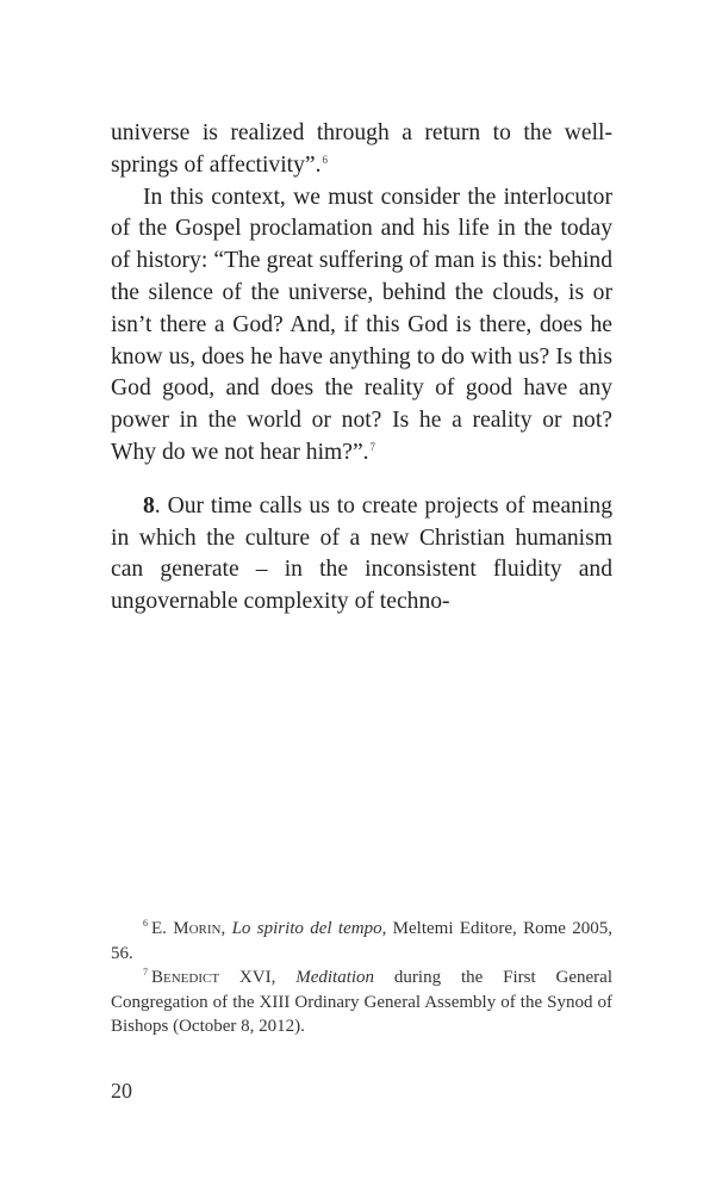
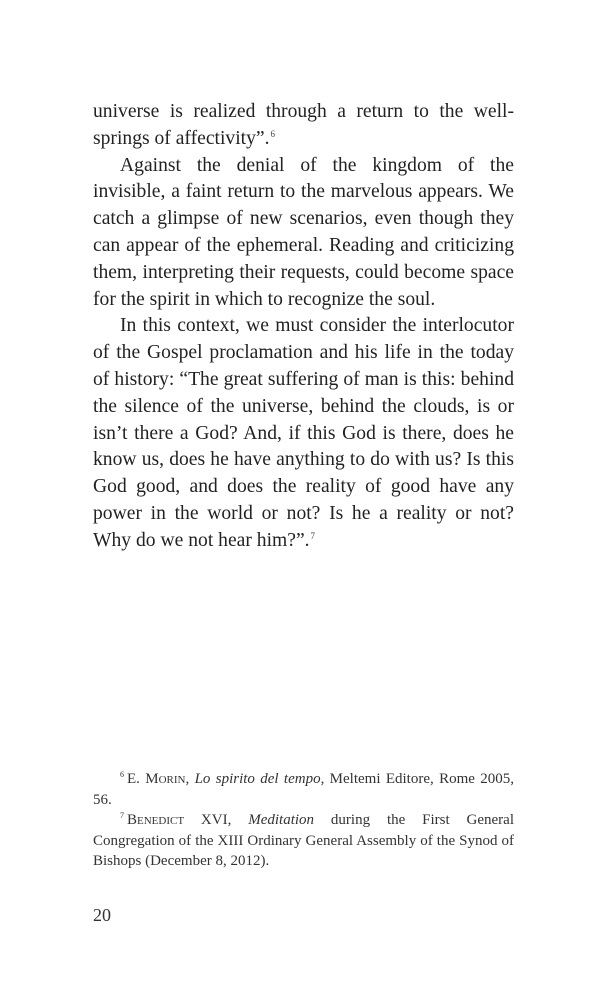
  universe is realized through a return to the well-springs of affectivity”.6
+ Against the denial of the kingdom of the invisible, a faint return to the marvelous appears. We catch a glimpse of new scenarios, even though they can appear of the ephemeral. Reading and criticizing them, interpreting their requests, could become space for the spirit in which to recognize the soul.
  In this context, we must consider the interlocutor of the Gospel proclamation and his life in the today of history: “The great suffering of man is this: behind the silence of the universe, behind the clouds, is or isn’t there a God? And, if this God is there, does he know us, does he have anything to do with us? Is this God good, and does the reality of good have any power in the world or not? Is he a reality or not? Why do we not hear him?”.7
- 8. Our time calls us to create projects of meaning in which the culture of a new Christian humanism can generate – in the inconsistent fluidity and ungovernable complexity of techno-
  6E. Morin, Lo spirito del tempo, Meltemi Editore, Rome 2005, 56.
- 7Benedict XVI, Meditation during the First General Congregation of the XIII Ordinary General Assembly of the Synod of Bishops (October 8, 2012).
+ 7Benedict XVI, Meditation during the First General Congregation of the XIII Ordinary General Assembly of the Synod of Bishops (December 8, 2012).
  20
